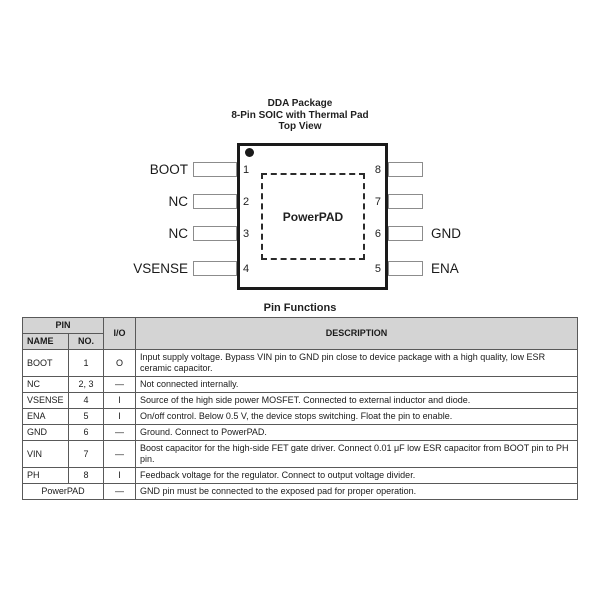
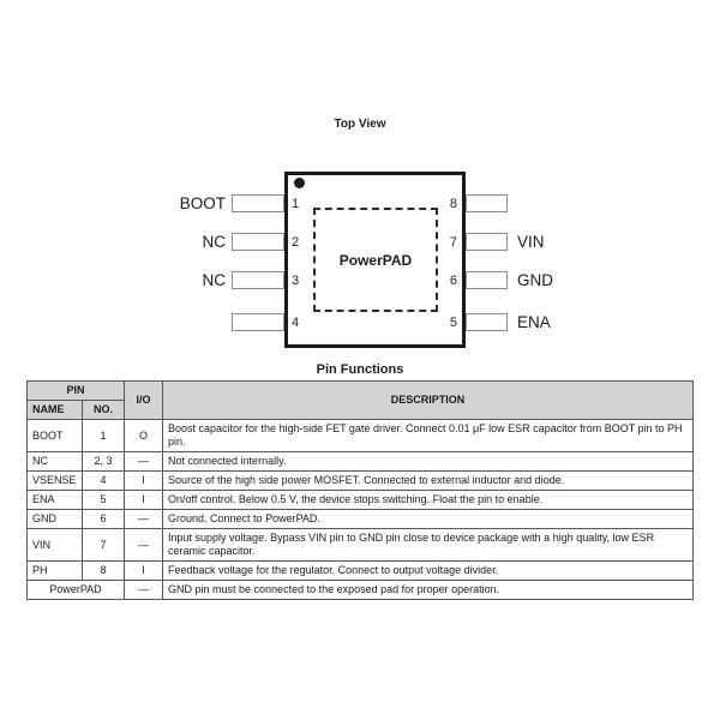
- DDA Package
- 8-Pin SOIC with Thermal Pad
  Top View
  PowerPAD
  BOOT
  1
  NC
  2
  NC
  3
- VSENSE
  4
  8
  7
+ VIN
  6
  GND
  5
  ENA
  Pin Functions
  PIN	I/O	DESCRIPTION
  NAME	NO.
- BOOT	1	O	Input supply voltage. Bypass VIN pin to GND pin close to device package with a high quality, low ESR ceramic capacitor.
+ BOOT	1	O	Boost capacitor for the high-side FET gate driver. Connect 0.01 μF low ESR capacitor from BOOT pin to PH pin.
  NC	2, 3	—	Not connected internally.
  VSENSE	4	I	Source of the high side power MOSFET. Connected to external inductor and diode.
  ENA	5	I	On/off control. Below 0.5 V, the device stops switching. Float the pin to enable.
  GND	6	—	Ground. Connect to PowerPAD.
- VIN	7	—	Boost capacitor for the high-side FET gate driver. Connect 0.01 μF low ESR capacitor from BOOT pin to PH pin.
+ VIN	7	—	Input supply voltage. Bypass VIN pin to GND pin close to device package with a high quality, low ESR ceramic capacitor.
  PH	8	I	Feedback voltage for the regulator. Connect to output voltage divider.
  PowerPAD	—	GND pin must be connected to the exposed pad for proper operation.
